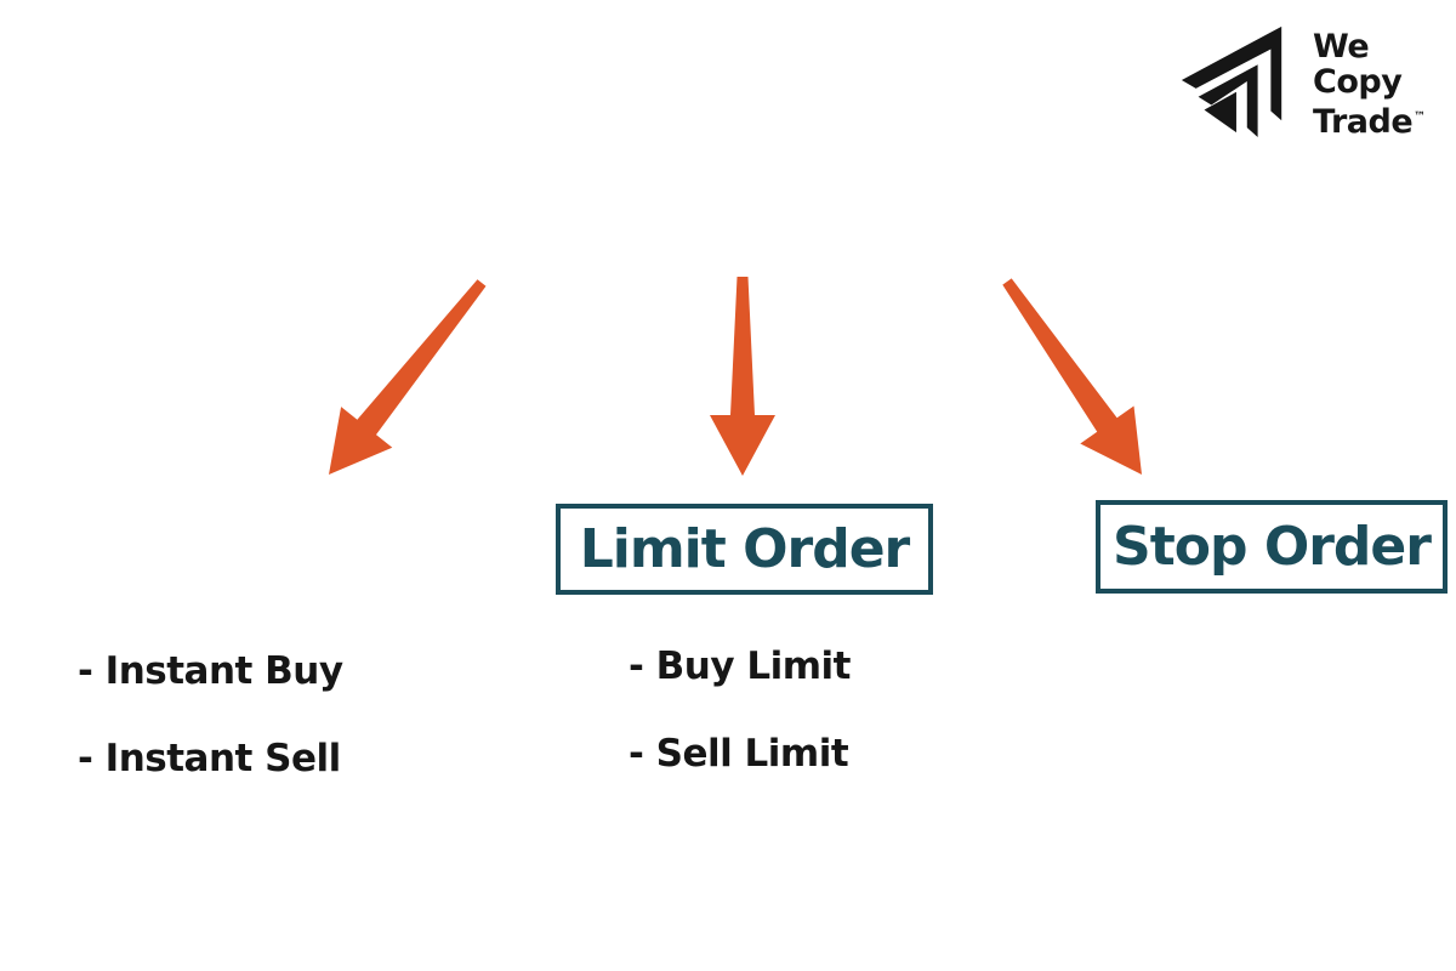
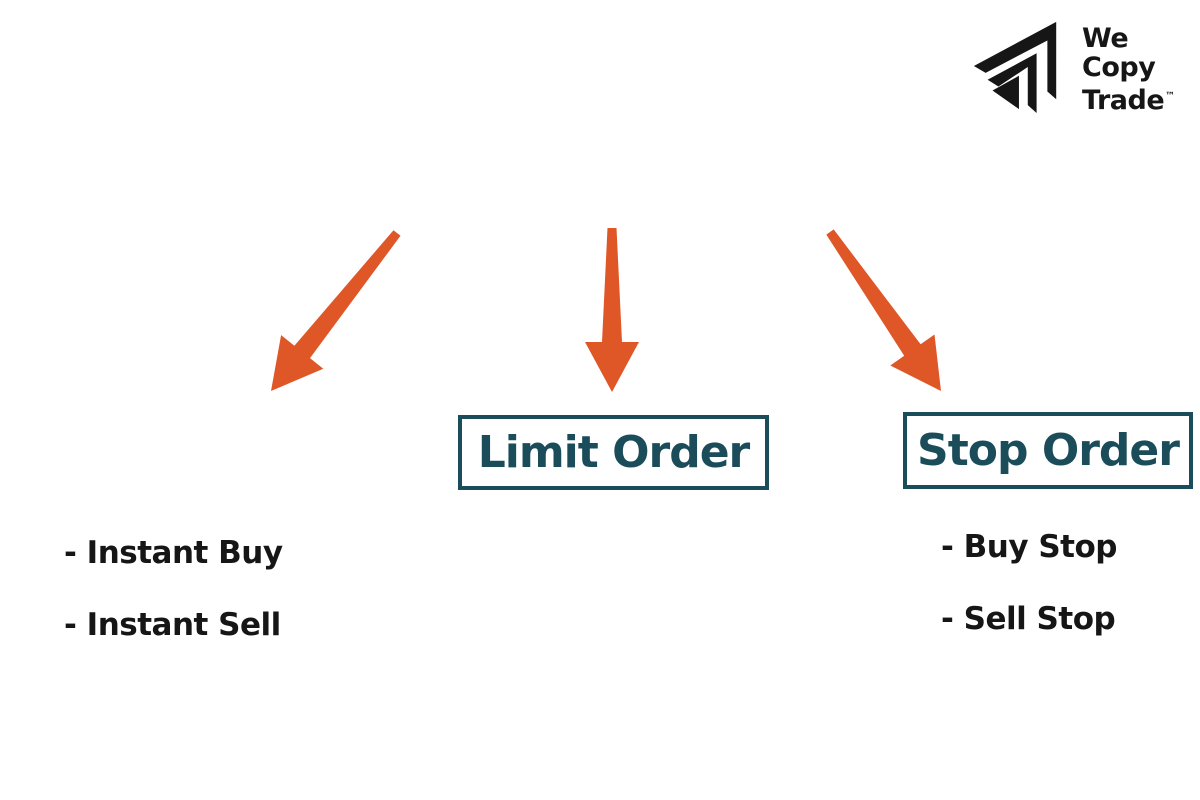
  We
  Copy
  Trade™
  - Instant Buy
  - Instant Sell
  Limit Order
- - Buy Limit
- - Sell Limit
  Stop Order
+ - Buy Stop
+ - Sell Stop
